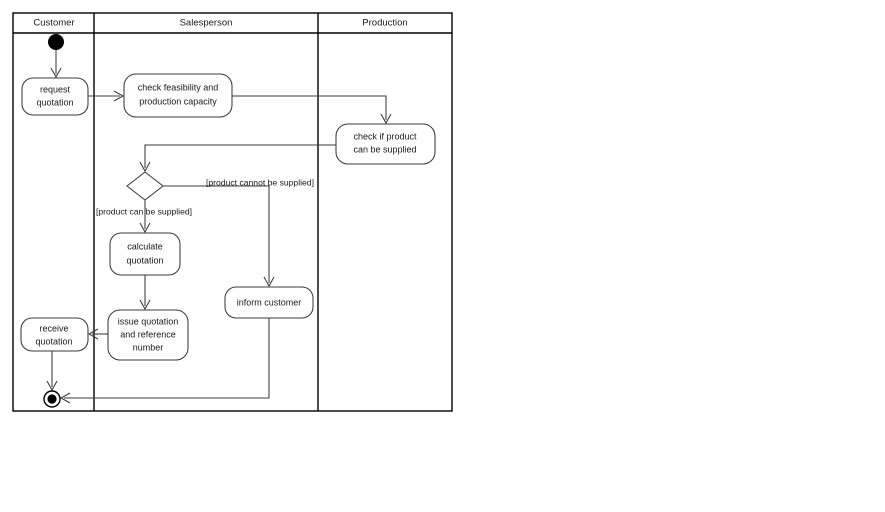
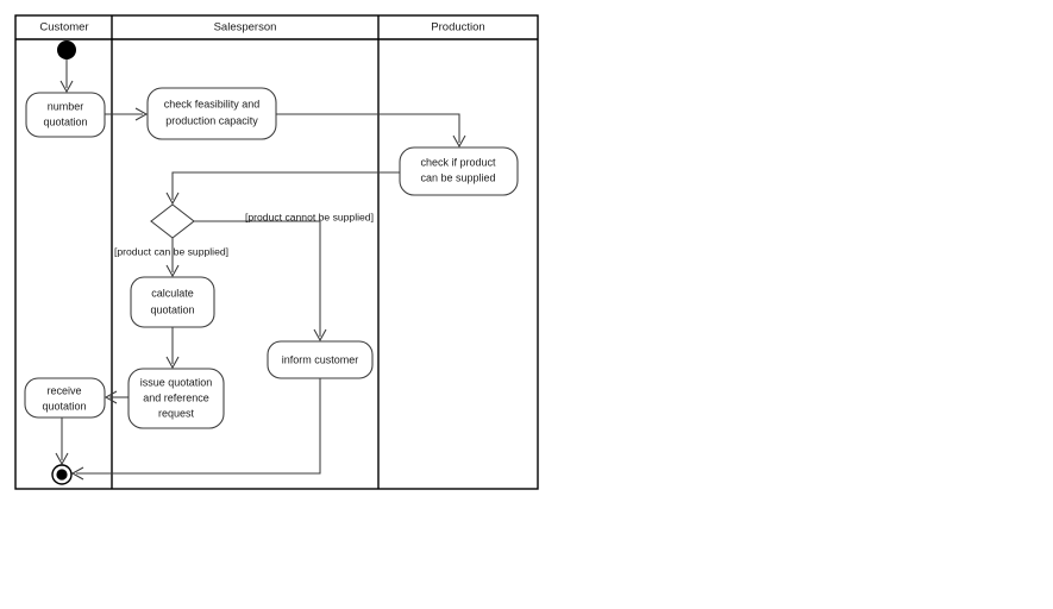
  Customer
  Salesperson
  Production
  [product cannot be supplied]
  [product can be supplied]
- request
+ number
  quotation
  check feasibility and
  production capacity
  check if product
  can be supplied
  calculate
  quotation
  inform customer
  issue quotation
  and reference
- number
+ request
  receive
  quotation
